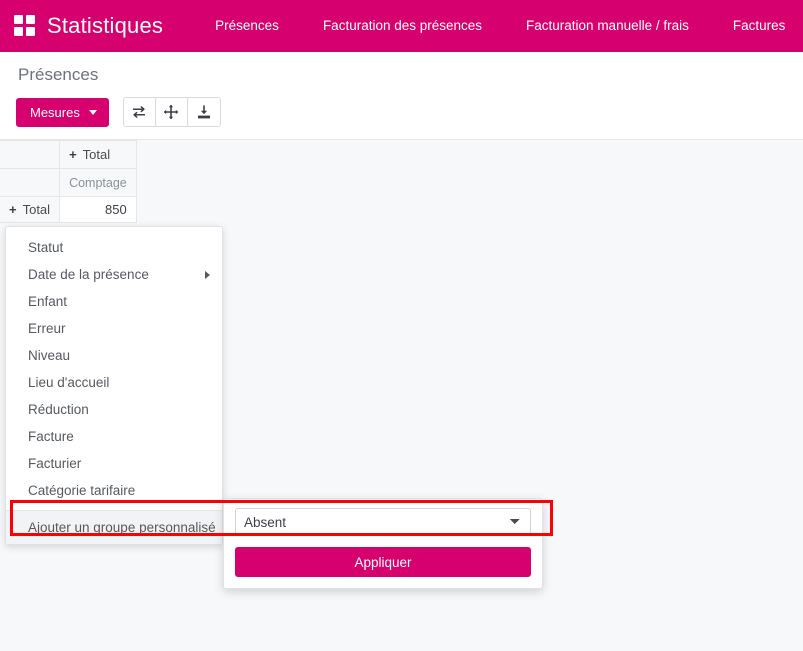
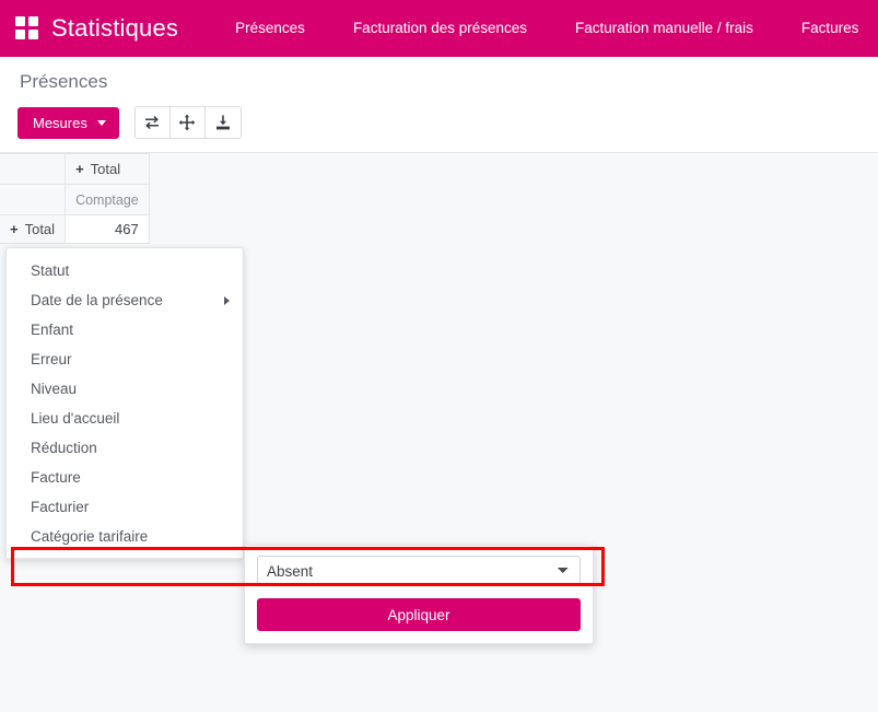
  Statistiques
  Présences
  Facturation des présences
  Facturation manuelle / frais
  Factures
  Présences
  Mesures
  	+ Total
  	Comptage
- + Total	850
+ + Total	467
  Statut
  Date de la présence
  Enfant
  Erreur
  Niveau
  Lieu d'accueil
  Réduction
  Facture
  Facturier
  Catégorie tarifaire
- Ajouter un groupe personnalisé
  Absent Appliquer
